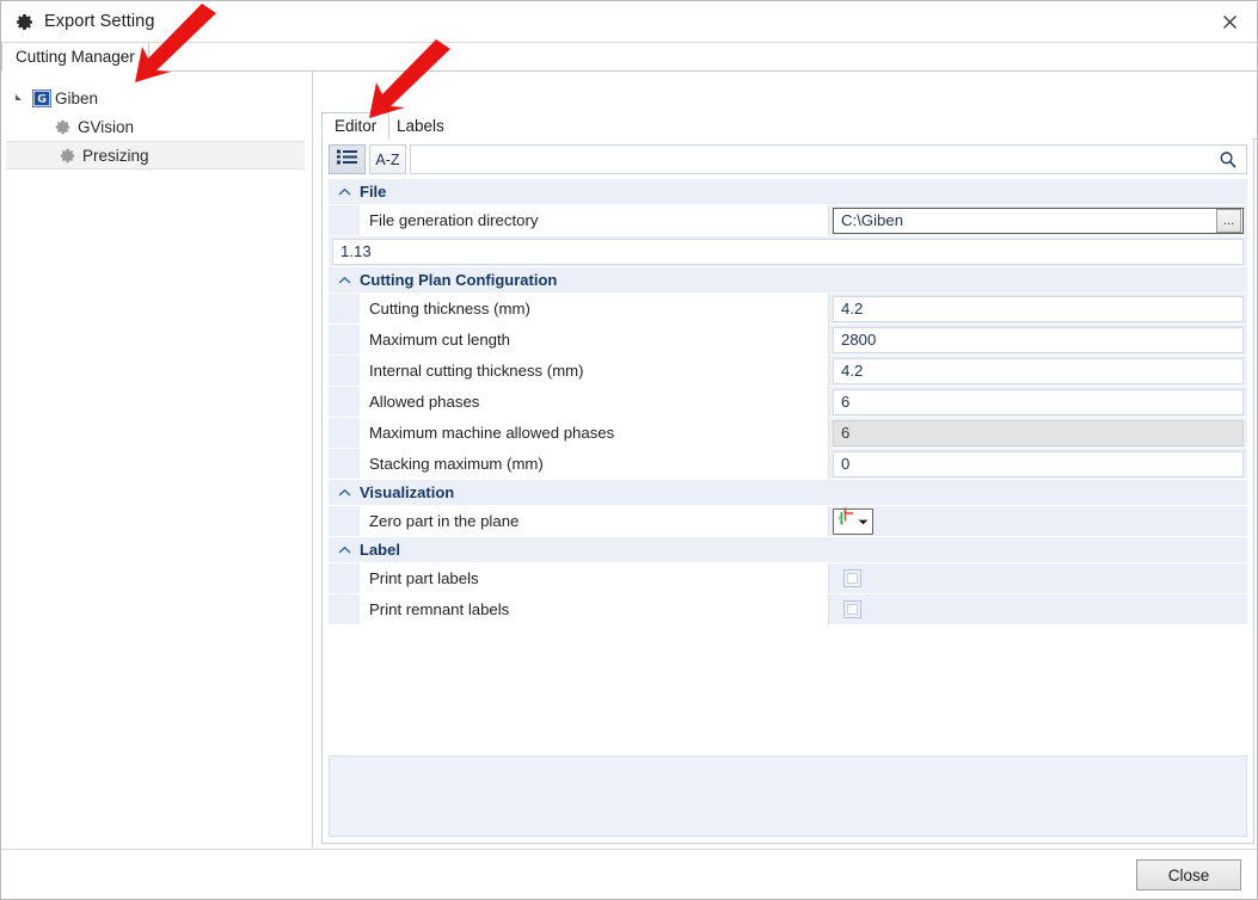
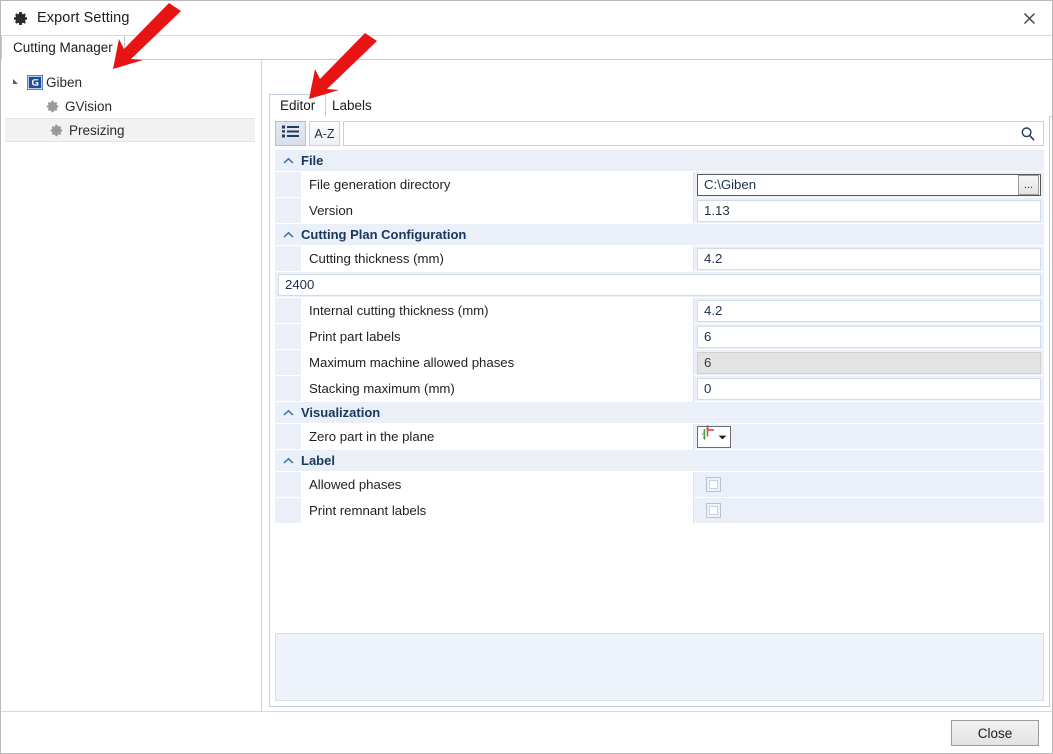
  Export Setting
  Cutting Manager
  Giben
  GVision
  Presizing
  Editor
  Labels
  A-Z
  File
  File generation directory
  C:\Giben
  ...
+ Version
  1.13
  Cutting Plan Configuration
  Cutting thickness (mm)
  4.2
- Maximum cut length
- 2800
+ 2400
  Internal cutting thickness (mm)
  4.2
- Allowed phases
+ Print part labels
  6
  Maximum machine allowed phases
  6
  Stacking maximum (mm)
  0
  Visualization
  Zero part in the plane
  Label
- Print part labels
+ Allowed phases
  Print remnant labels
  Close
